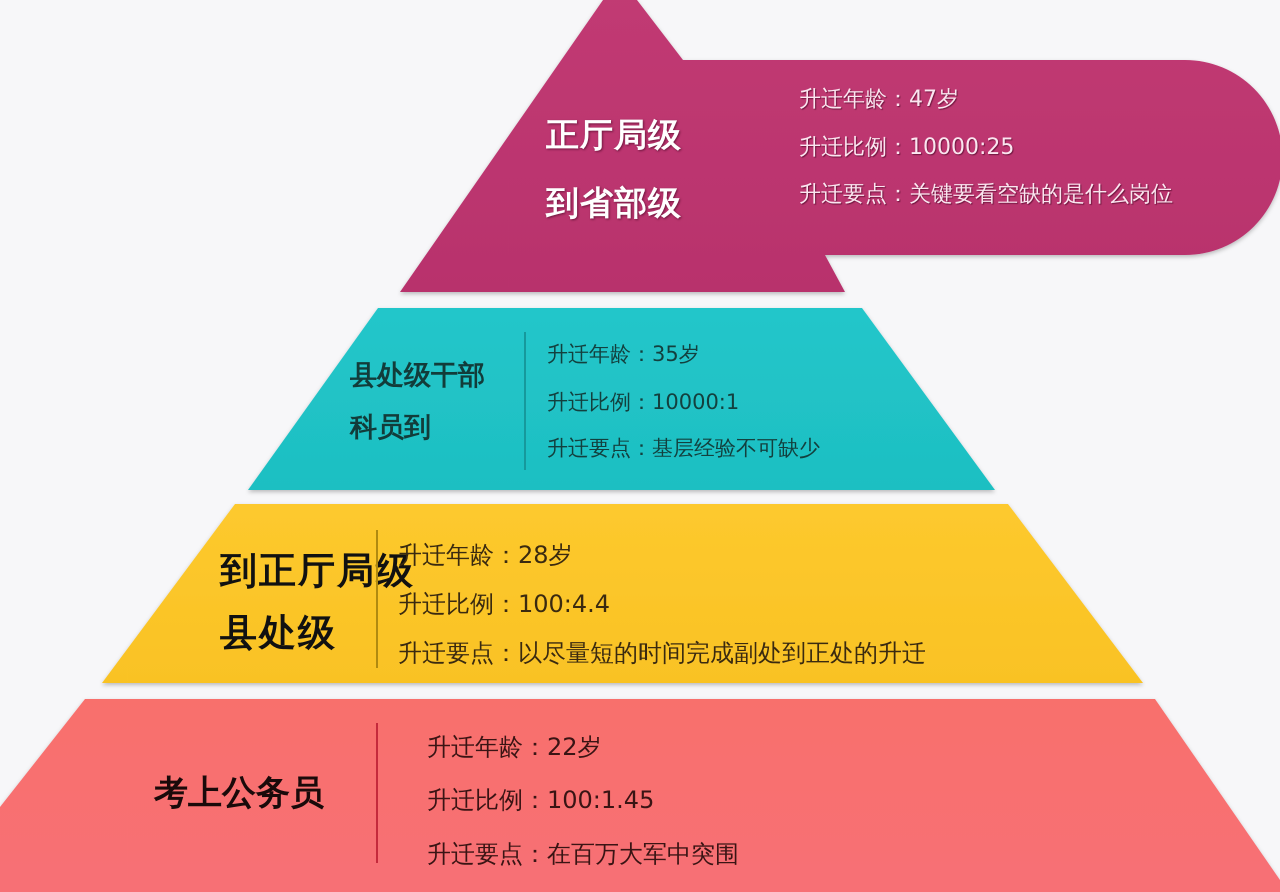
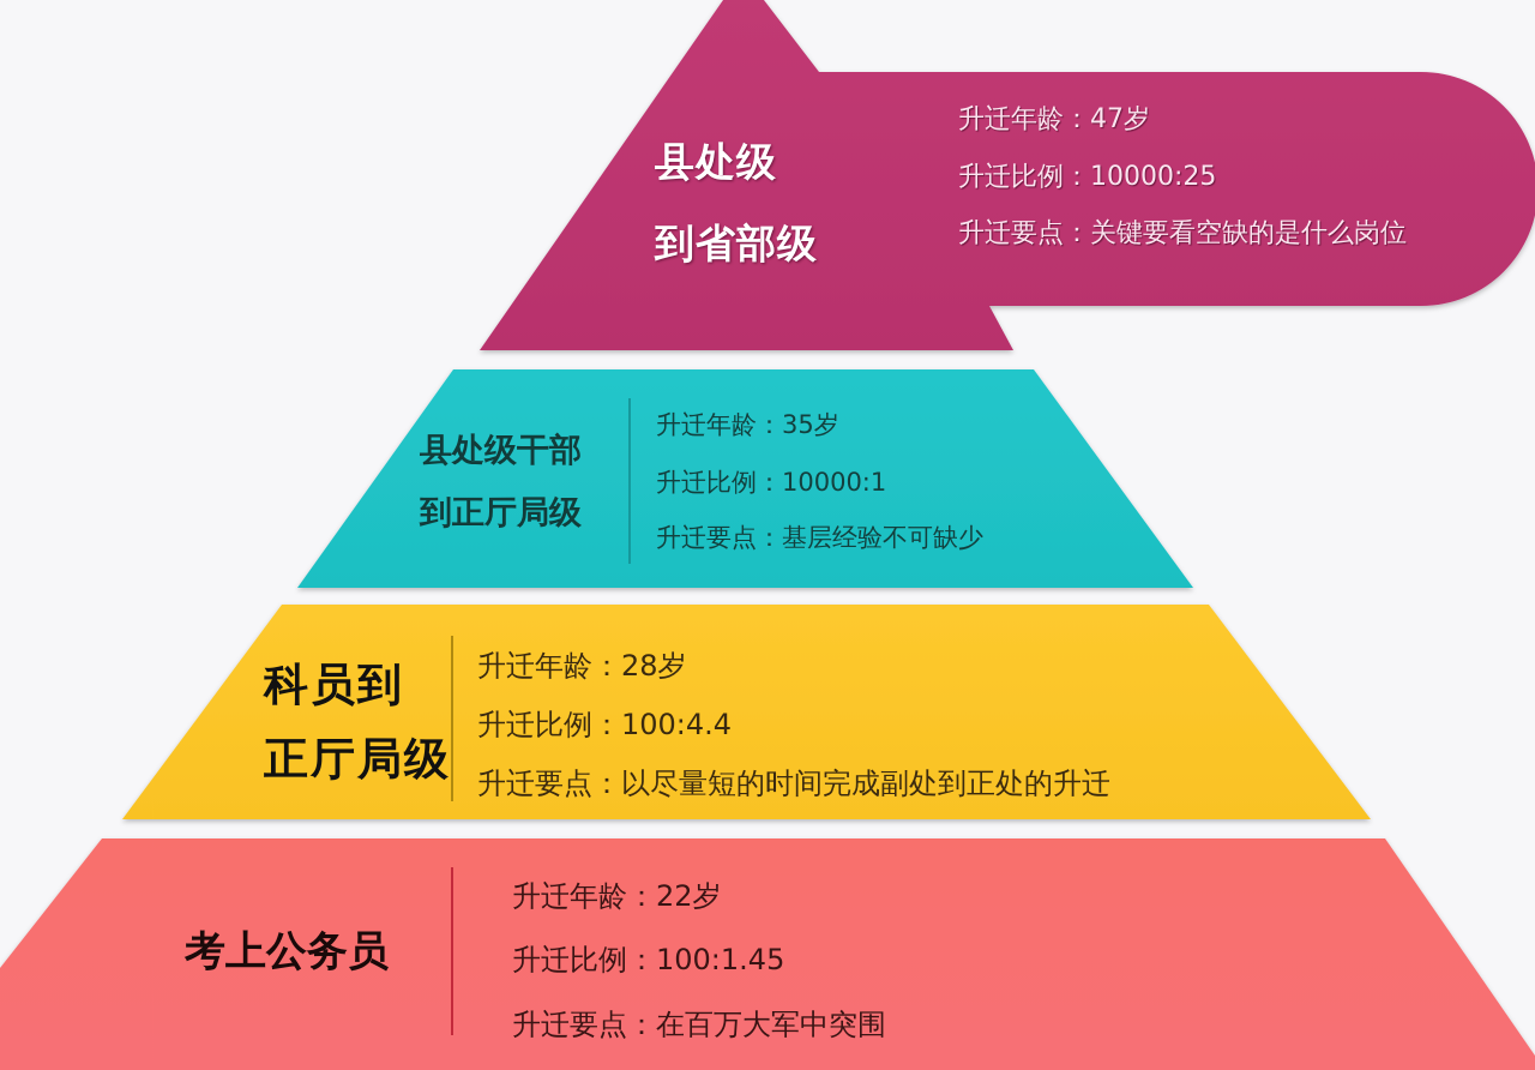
- 正厅局级
+ 县处级
  到省部级
  升迁年龄：47岁
  升迁比例：10000:25
  升迁要点：关键要看空缺的是什么岗位
  县处级干部
- 科员到
+ 到正厅局级
  升迁年龄：35岁
  升迁比例：10000:1
  升迁要点：基层经验不可缺少
- 到正厅局级
+ 科员到
- 县处级
+ 正厅局级
  升迁年龄：28岁
  升迁比例：100:4.4
  升迁要点：以尽量短的时间完成副处到正处的升迁
  考上公务员
  升迁年龄：22岁
  升迁比例：100:1.45
  升迁要点：在百万大军中突围
